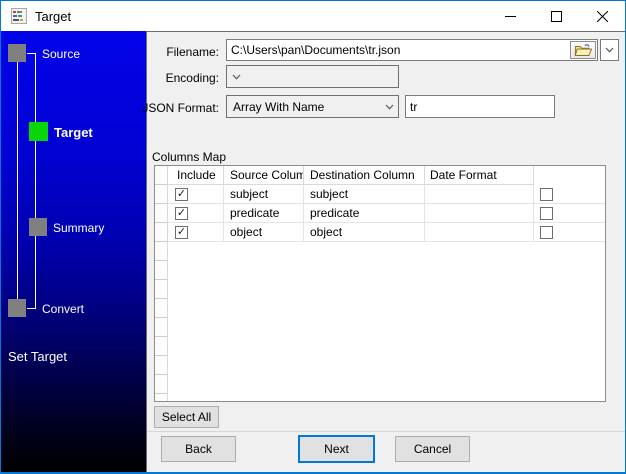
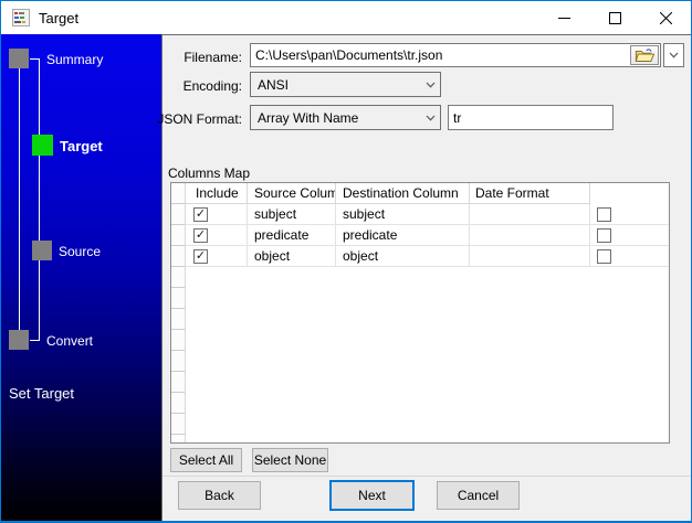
  Target
- Source
+ Summary
  Target
- Summary
+ Source
  Convert
  Set Target
  Filename:
  C:\Users\pan\Documents\tr.json
  Encoding:
+ ANSI
  JSON Format:
  Array With Name
  tr
  Columns Map
  Include
  Source Colum
  Destination Column
  Date Format
  ✓
  subject
  subject
  ✓
  predicate
  predicate
  ✓
  object
  object
  Select All
+ Select None
  Back
  Next
  Cancel
